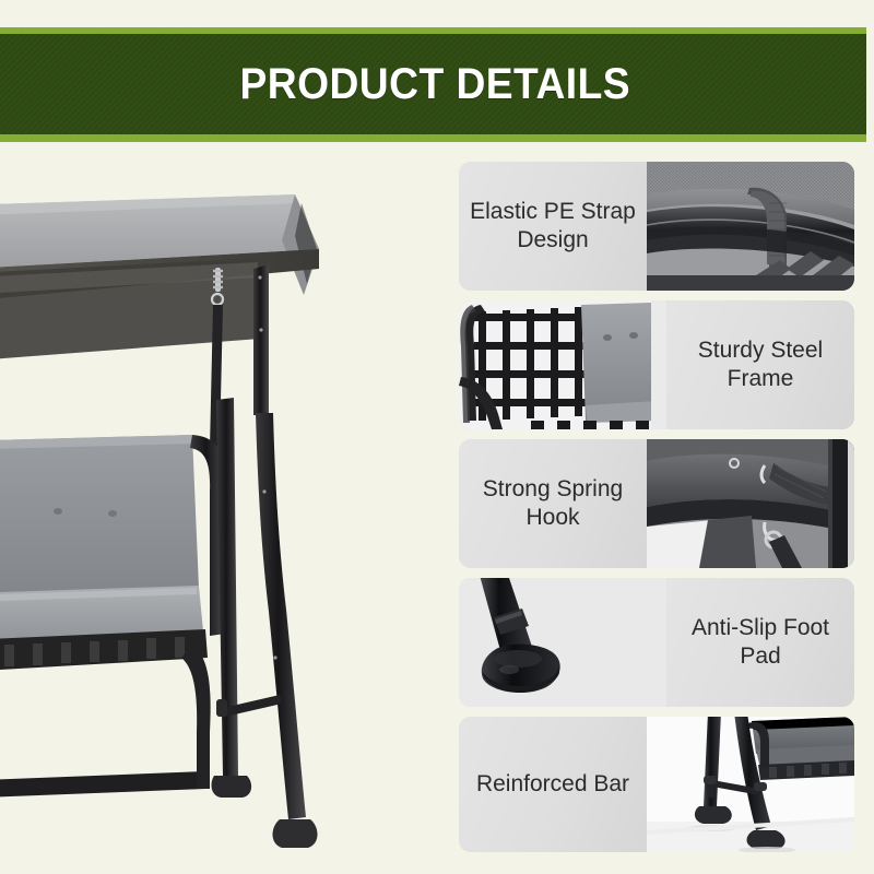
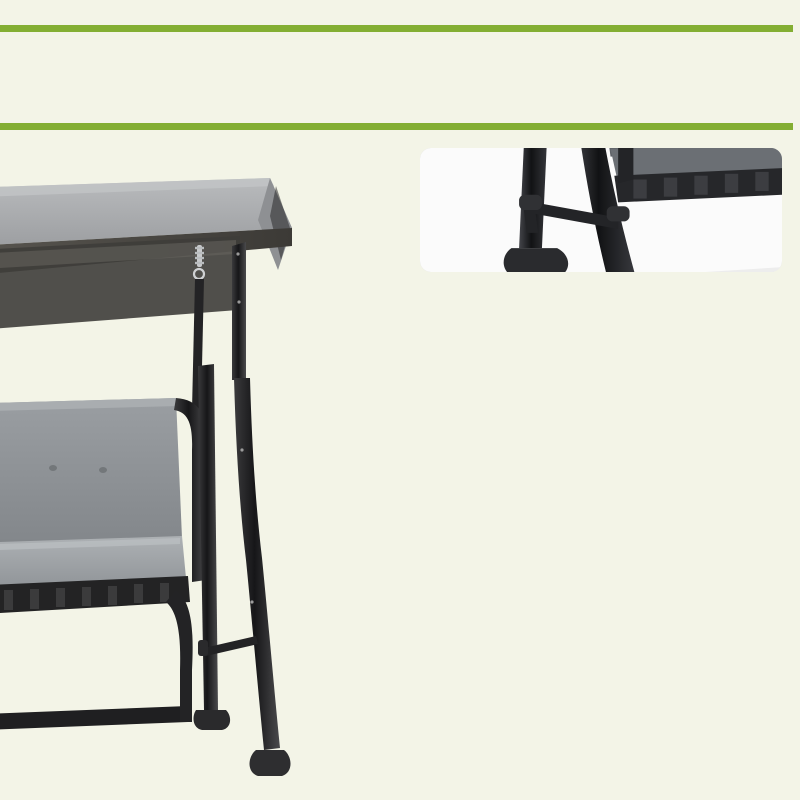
- PRODUCT DETAILS
- Elastic PE Strap Design
- Sturdy Steel Frame
- Strong Spring Hook
- Anti-Slip Foot Pad
- Reinforced Bar
